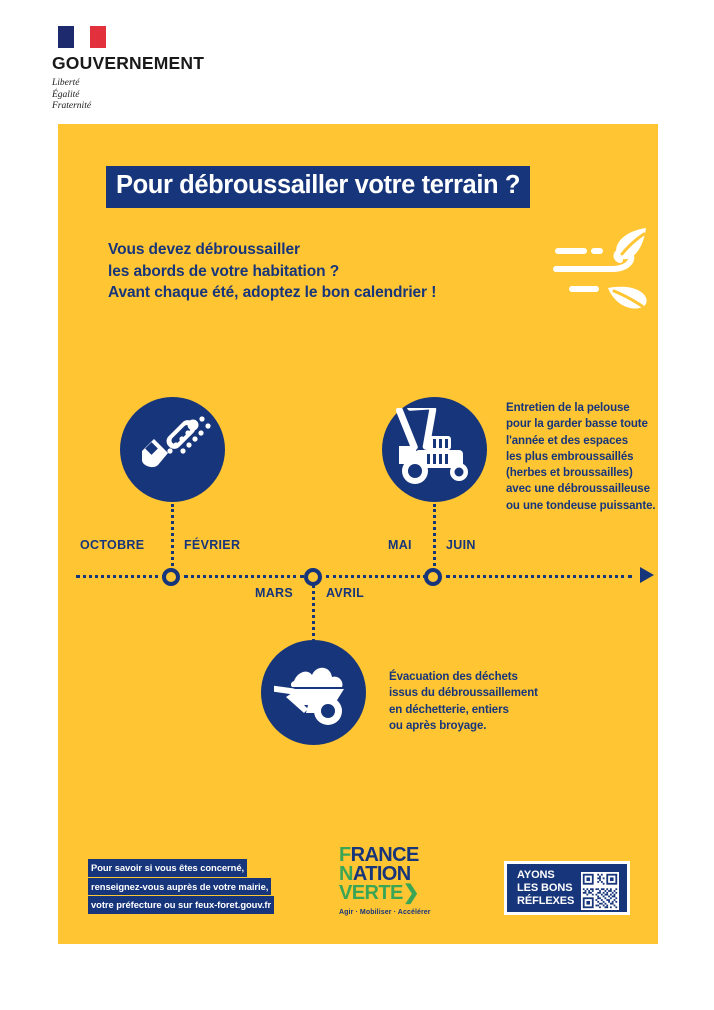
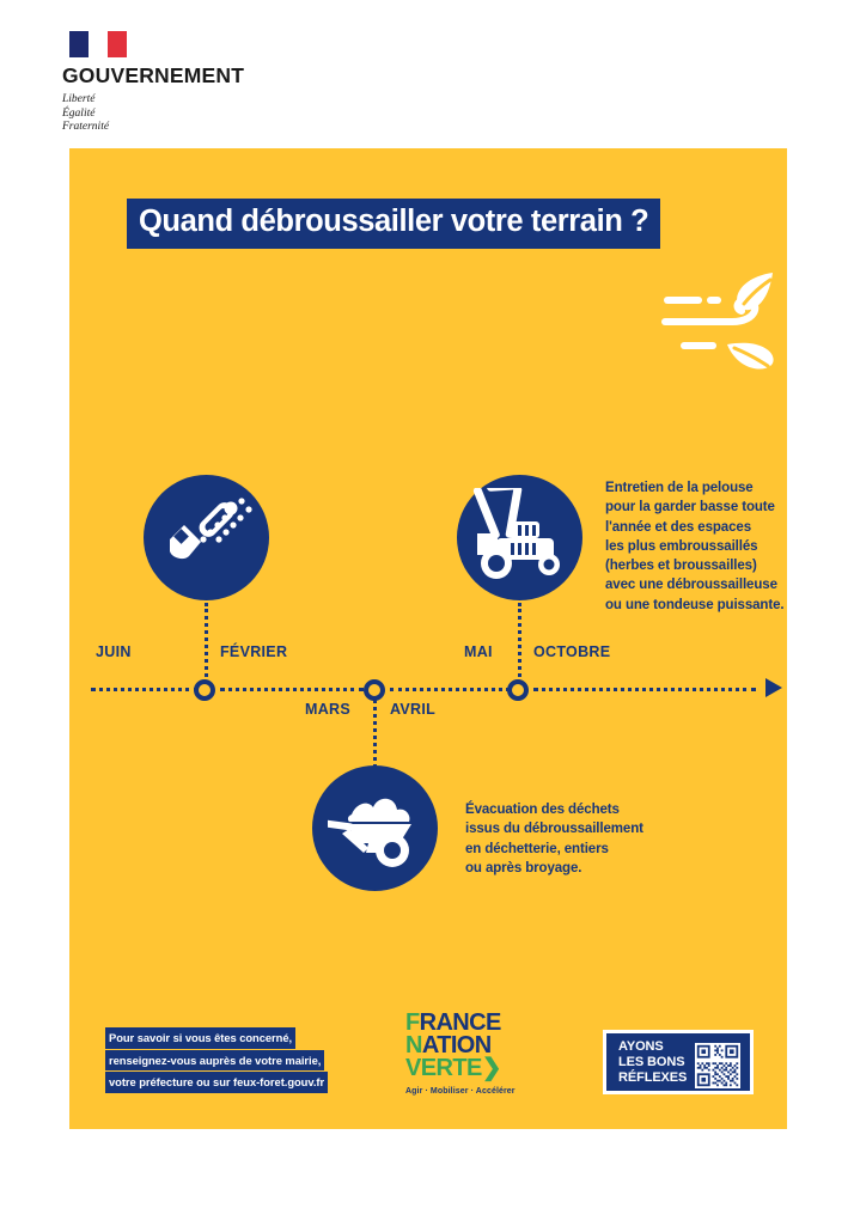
  GOUVERNEMENT
  Liberté
  Égalité
  Fraternité
- Pour débroussailler votre terrain ?
+ Quand débroussailler votre terrain ?
- Vous devez débroussailler
- les abords de votre habitation ?
- Avant chaque été, adoptez le bon calendrier !
  Entretien de la pelouse
  pour la garder basse toute
  l'année et des espaces
  les plus embroussaillés
  (herbes et broussailles)
  avec une débroussailleuse
  ou une tondeuse puissante.
- OCTOBRE
+ JUIN
  FÉVRIER
  MAI
- JUIN
+ OCTOBRE
  MARS
  AVRIL
  Évacuation des déchets
  issus du débroussaillement
  en déchetterie, entiers
  ou après broyage.
  Pour savoir si vous êtes concerné,
  renseignez-vous auprès de votre mairie,
  votre préfecture ou sur feux-foret.gouv.fr
  FRANCE
  NATION
  VERTE❯
  AYONS
  LES BONS
  RÉFLEXES
